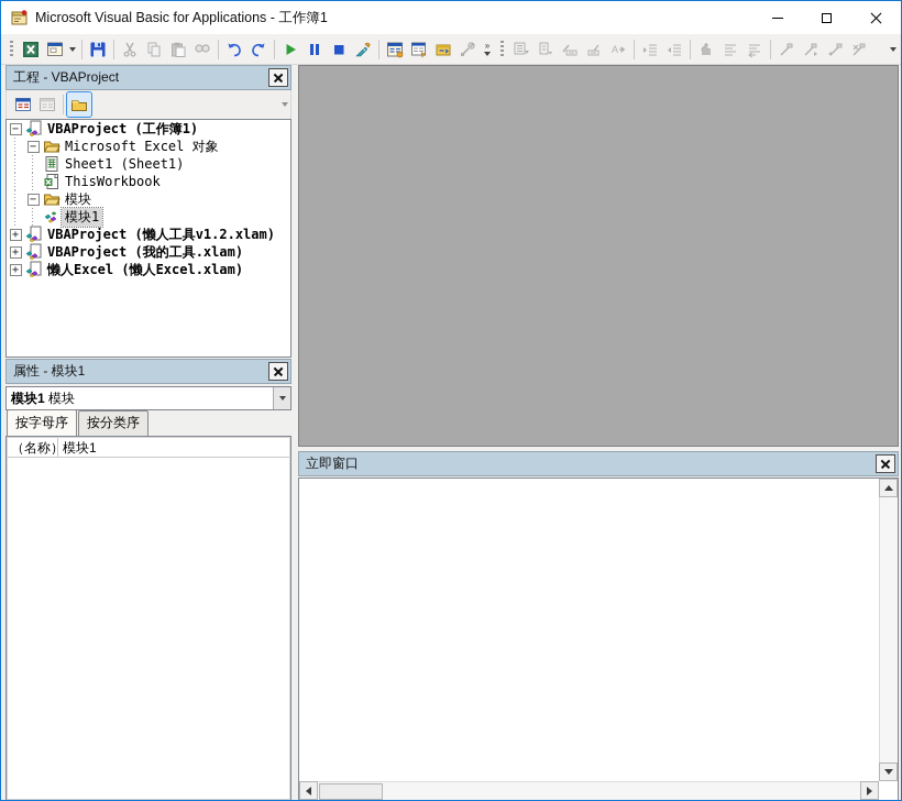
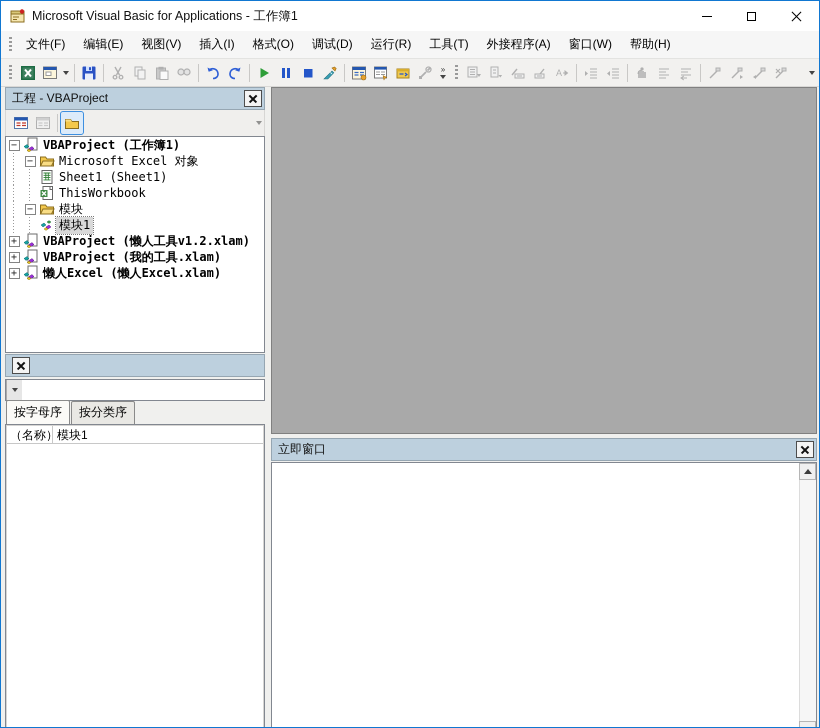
  Microsoft Visual Basic for Applications - 工作簿1
+ 文件(F)
+ 编辑(E)
+ 视图(V)
+ 插入(I)
+ 格式(O)
+ 调试(D)
+ 运行(R)
+ 工具(T)
+ 外接程序(A)
+ 窗口(W)
+ 帮助(H)
  »
  A
  工程 - VBAProject
  −
  VBAProject (工作簿1)
  −
  Microsoft Excel 对象
  Sheet1 (Sheet1)
  ThisWorkbook
  −
  模块
  模块1
  +
  VBAProject (懒人工具v1.2.xlam)
  +
  VBAProject (我的工具.xlam)
  +
  懒人Excel (懒人Excel.xlam)
- 属性 - 模块1
- 模块1 模块
  按字母序
  按分类序
  （名称）
  模块1
  立即窗口
